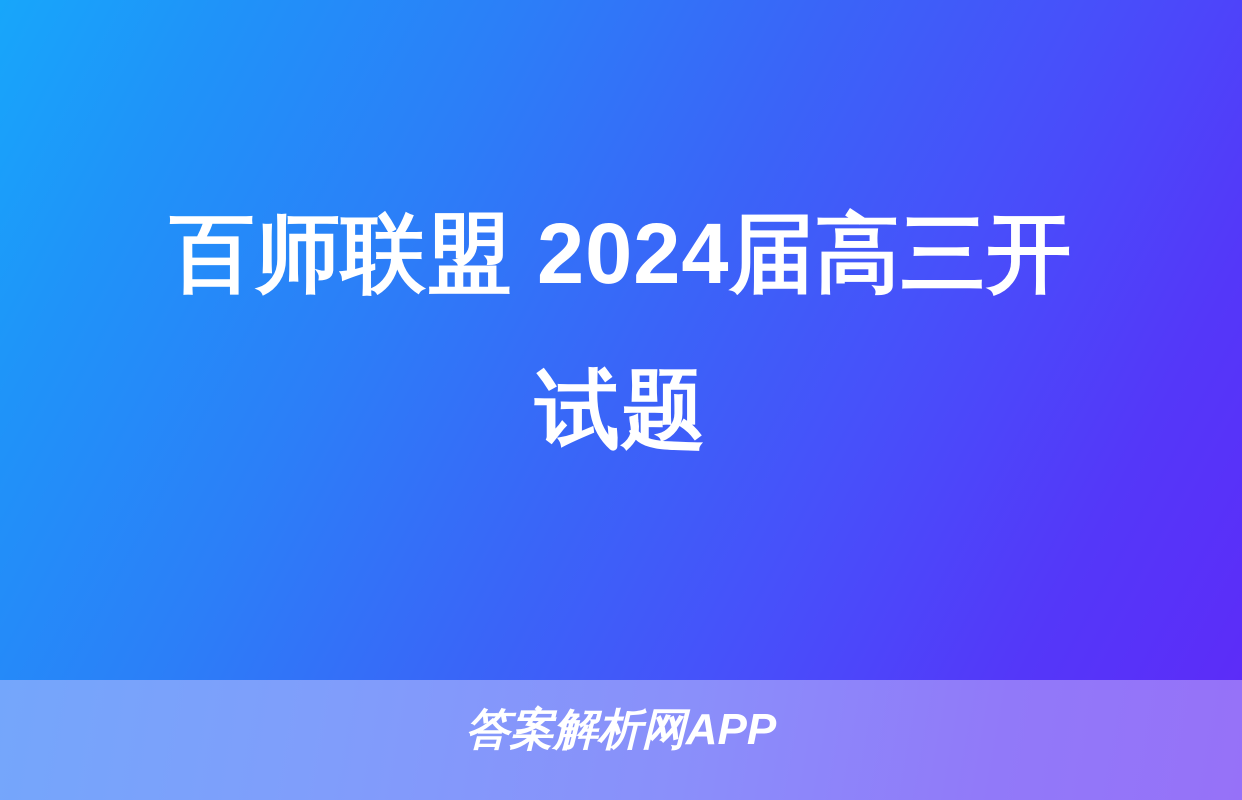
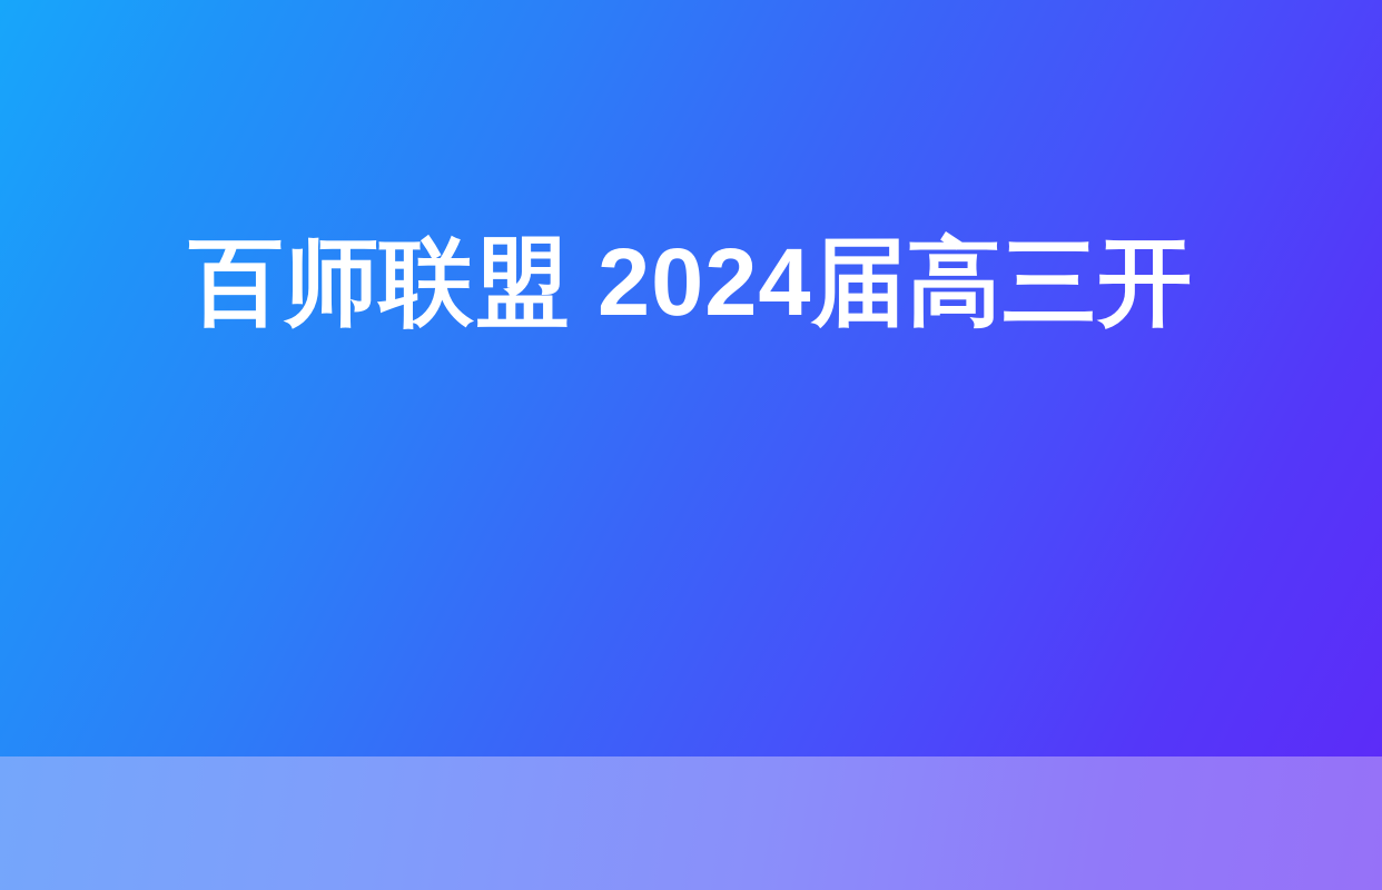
  百师联盟 2024届高三开
- 试题
- 答案解析网APP
